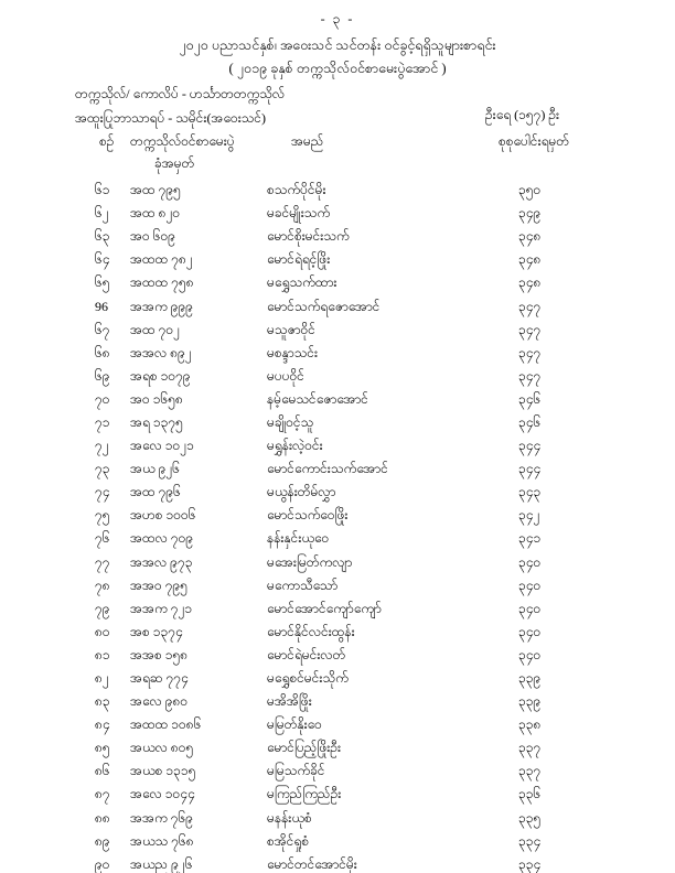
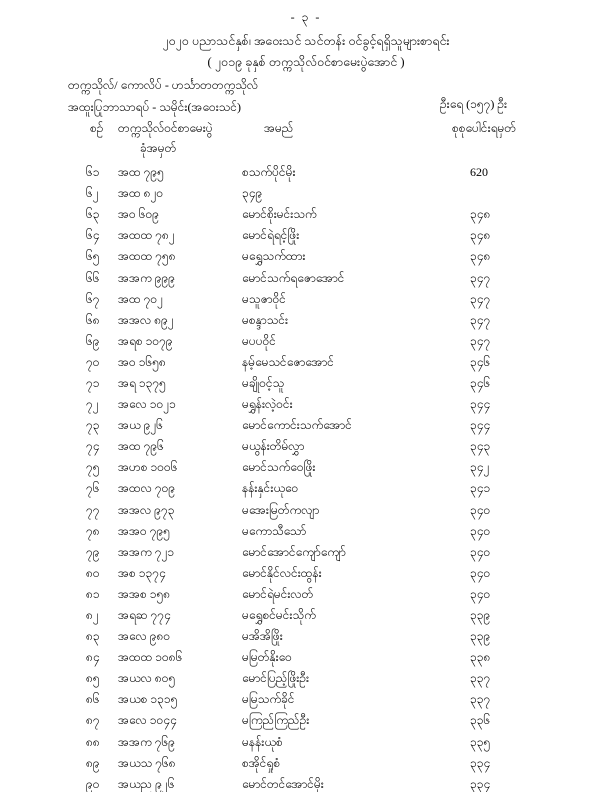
  - ၃ -
  ၂၀၂၀ ပညာသင်နှစ်၊ အဝေးသင် သင်တန်း ဝင်ခွင့်ရရှိသူများစာရင်း
  ( ၂၀၁၉ ခုနှစ် တက္ကသိုလ်ဝင်စာမေးပွဲအောင် )
  တက္ကသိုလ်/ ကောလိပ် - ဟင်္သာတတက္ကသိုလ်
  အထူးပြုဘာသာရပ် - သမိုင်း(အဝေးသင်)
  ဦးရေ (၁၅၇) ဦး
  စဉ်
  တက္ကသိုလ်ဝင်စာမေးပွဲ
  အမည်
  စုစုပေါင်းရမှတ်
  ခုံအမှတ်
  ၆၁
  အထ ၇၉၅
  စသက်ပိုင်မိုး
- ၃၅၀
+ 620
  ၆၂
  အထ ၈၂၀
- မခင်မျိုးသက်
  ၃၄၉
  ၆၃
  အဝ ၆၀၉
  မောင်စိုးမင်းသက်
  ၃၄၈
  ၆၄
  အထထ ၇၈၂
  မောင်ရဲရင့်ဖြိုး
  ၃၄၈
  ၆၅
  အထထ ၇၅၈
  မရွှေသက်ထား
  ၃၄၈
- 96
+ ၆၆
  အအက ၉၉၉
  မောင်သက်ရဇောအောင်
  ၃၄၇
  ၆၇
  အထ ၇၀၂
  မသူဇာဝိုင်
  ၃၄၇
  ၆၈
  အအလ ၈၉၂
  မစန္ဒာသင်း
  ၃၄၇
  ၆၉
  အရစ ၁၀၇၉
  မပပဝိုင်
  ၃၄၇
  ၇၀
  အဝ ၁၆၅၈
  နမ့်မေသင်ဇောအောင်
  ၃၄၆
  ၇၁
  အရ ၁၃၇၅
  မချိုဝင့်သူ
  ၃၄၆
  ၇၂
  အလေ ၁၀၂၁
  မရွှန်းလဲ့ဝင်း
  ၃၄၄
  ၇၃
  အယ ၉၂၆
  မောင်ကောင်းသက်အောင်
  ၃၄၄
  ၇၄
  အထ ၇၉၆
  မယွန်းတိမ်လွှာ
  ၃၄၃
  ၇၅
  အဟစ ၁၀၀၆
  မောင်သက်ဝေဖြိုး
  ၃၄၂
  ၇၆
  အထလ ၇၀၉
  နန်းနှင်းယုဝေ
  ၃၄၁
  ၇၇
  အအလ ၉၇၃
  မအေးမြတ်ကလျာ
  ၃၄၀
  ၇၈
  အအဝ ၇၉၅
  မကောသီသော်
  ၃၄၀
  ၇၉
  အအက ၇၂၁
  မောင်အောင်ကျော်ကျော်
  ၃၄၀
  ၈၀
  အစ ၁၃၇၄
  မောင်နိုင်လင်းထွန်း
  ၃၄၀
  ၈၁
  အအစ ၁၅၈
  မောင်ရဲမင်းလတ်
  ၃၄၀
  ၈၂
  အရဆ ၇၇၄
  မရွှေစင်မင်းသိုက်
  ၃၃၉
  ၈၃
  အလေ ၉၈၀
  မအိအိဖြိုး
  ၃၃၉
  ၈၄
  အထထ ၁၀၈၆
  မမြတ်နိုးဝေ
  ၃၃၈
  ၈၅
  အယလ ၈၀၅
  မောင်ပြည့်ဖြိုးဦး
  ၃၃၇
  ၈၆
  အယစ ၁၃၁၅
  မမြသက်ခိုင်
  ၃၃၇
  ၈၇
  အလေ ၁၀၄၄
  မကြည်ကြည်ဦး
  ၃၃၆
  ၈၈
  အအက ၇၆၉
  မနန်းယုစံ
  ၃၃၅
  ၈၉
  အယသ ၇၆၈
  စအိုင်ရှုစံ
  ၃၃၄
  ၉၀
  အယည ၉၂၆
  မောင်တင်အောင်မိုး
  ၃၃၄
